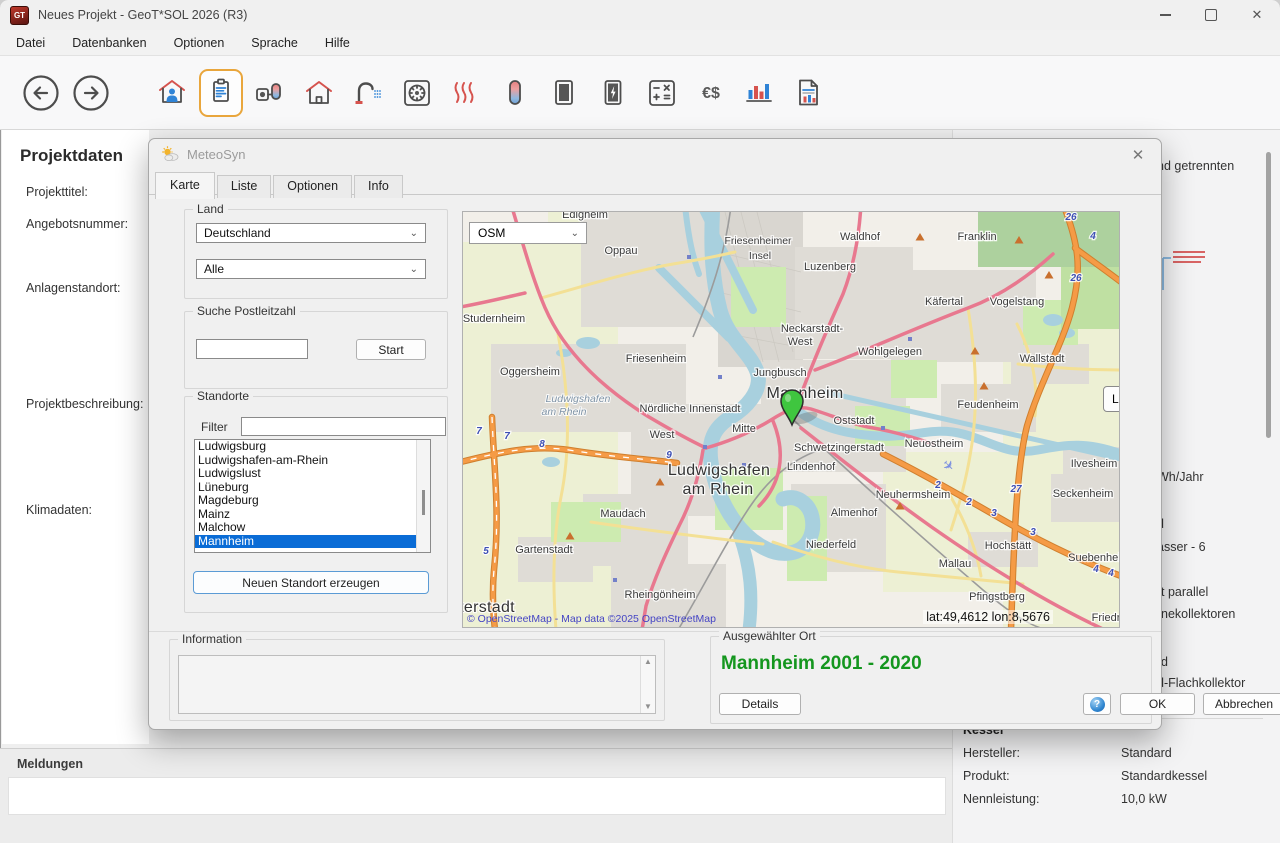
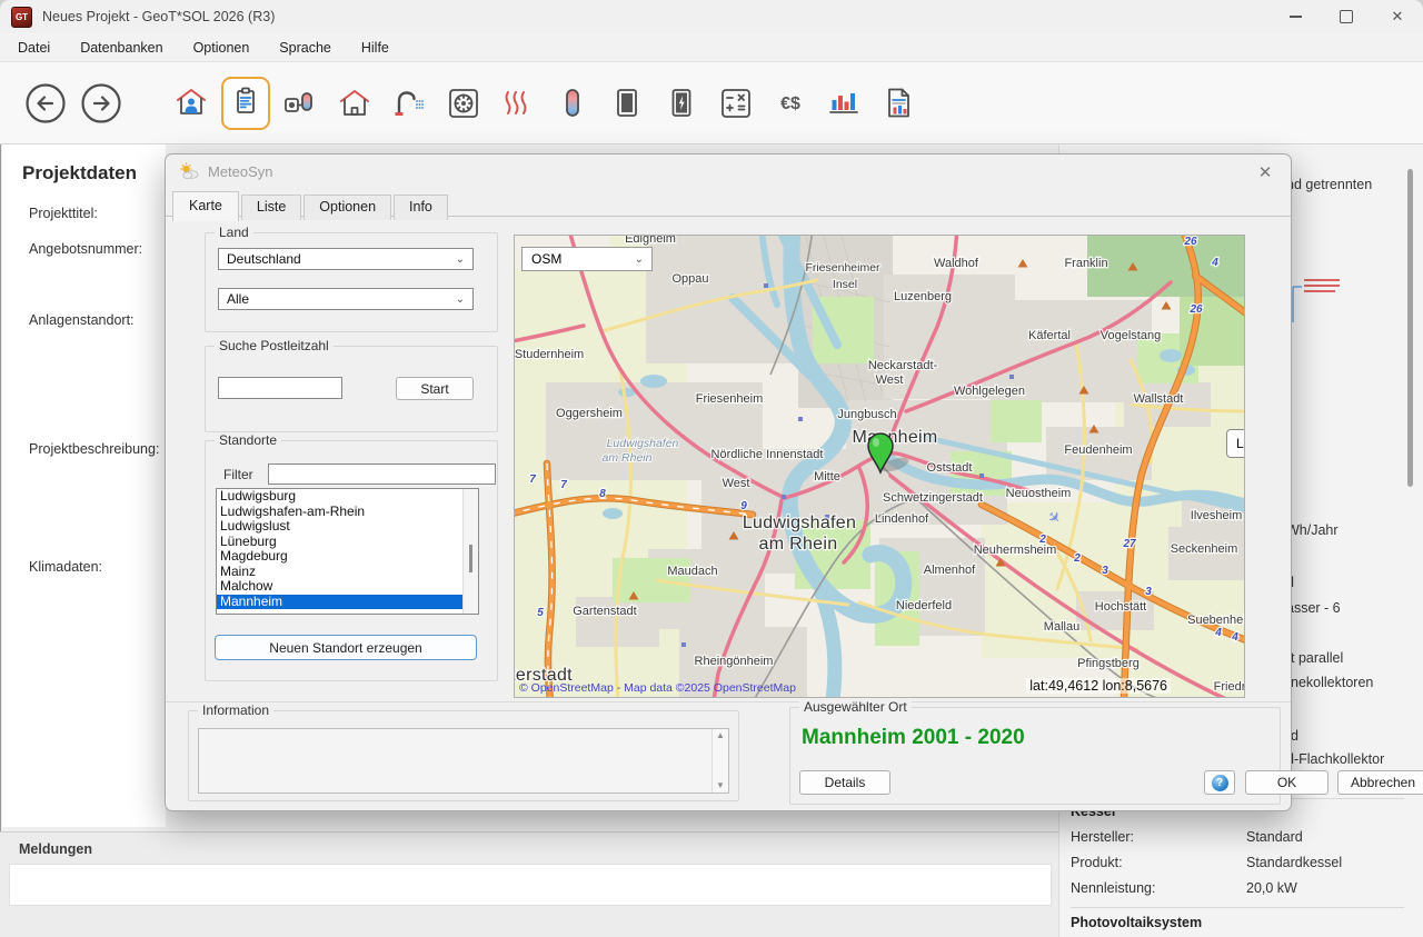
  GT
  Neues Projekt - GeoT*SOL 2026 (R3)
  ✕
  Datei
  Datenbanken
  Optionen
  Sprache
  Hilfe
  €$
  Projektdaten
  Projekttitel:
  Angebotsnummer:
  Anlagenstandort:
  Projektbeschreibung:
  Klimadaten:
  d getrennten
  Wh/Jahr
  sser - 6
  t parallel
  nekollektoren
  d
  -Flachkollektor
  Kessel
  Hersteller:
  Standard
  Produkt:
  Standardkessel
  Nennleistung:
- 10,0 kW
+ 20,0 kW
+ Photovoltaiksystem
  Meldungen
  MeteoSyn
  ✕
  Karte
  Liste
  Optionen
  Info
  Land
  Deutschland
  ⌄
  Alle
  ⌄
  Suche Postleitzahl
  Start
  Standorte
  Filter
  Ludwigsburg
  Ludwigshafen-am-Rhein
  Ludwigslust
  Lüneburg
  Magdeburg
  Mainz
  Malchow
  Mannheim
  Neuen Standort erzeugen
  Edigheim
  Oppau
  Friesenheimer
  Insel
  Studernheim
  Oggersheim
  Friesenheim
  Ludwigshafen
  am Rhein
  Nördliche Innenstadt
  West
  Waldhof
  Franklin
  Luzenberg
  Käfertal
  Vogelstang
  Neckarstadt-
  West
  Wohlgelegen
  Wallstadt
  Jungbusch
  Mnheim
  Feudenheim
  Oststadt
  Mitte
  Schwetzingerstadt
  Neuostheim
  Lindenhof
  Ilvesheim
  Ludwigshafen
  am Rhein
  Neuhermsheim
  Seckenheim
  Almenhof
  Maudach
  Niederfeld
  Hochstätt
  Gartenstadt
  Suebenhe
  Mallau
  Rheingönheim
  Pfingstberg
  erstadt
  Friedr
  26
  4
  26
  7
  7
  8
  9
  5
  27
  2
  2
  3
  3
  4
  4
  OSM
  ⌄
  L
  © OpenStreetMap - Map data ©2025 OpenStreetMap
  lat:49,4612 lon:8,5676
  Information
  ▲
  ▼
  Ausgewählter Ort
  Mannheim 2001 - 2020
  Details
  ?
  OK
  Abbrechen
